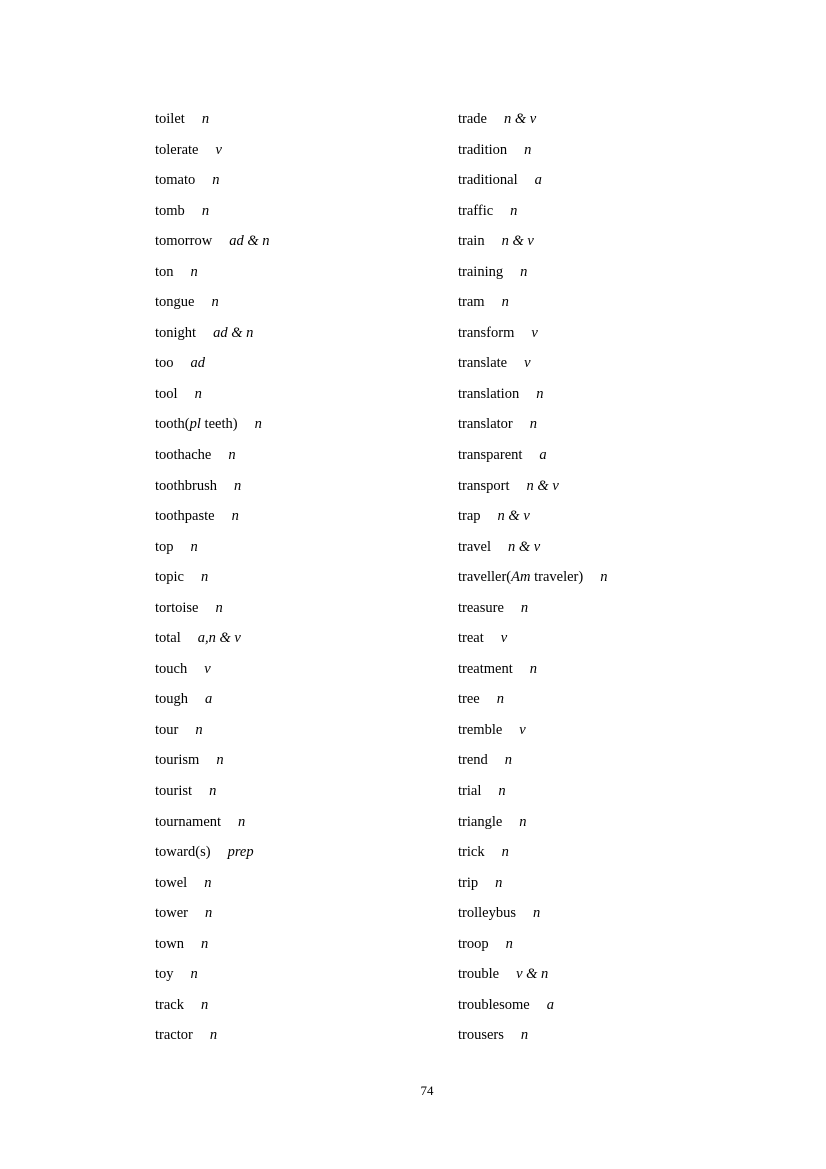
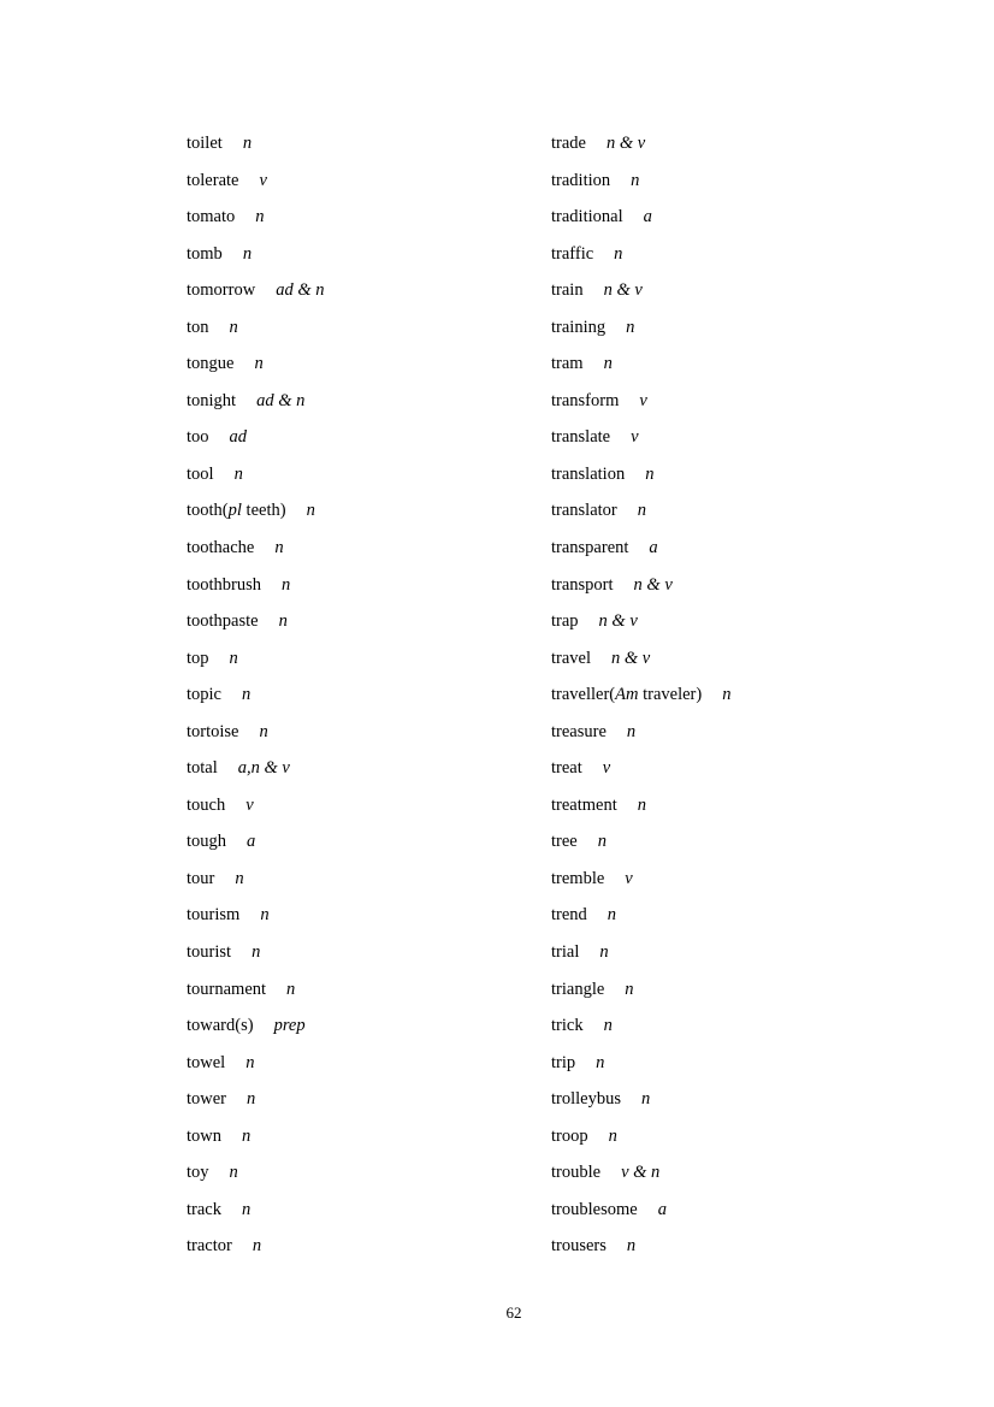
  toilet n
  tolerate v
  tomato n
  tomb n
  tomorrow ad & n
  ton n
  tongue n
  tonight ad & n
  too ad
  tool n
  tooth(pl teeth) n
  toothache n
  toothbrush n
  toothpaste n
  top n
  topic n
  tortoise n
  total a,n & v
  touch v
  tough a
  tour n
  tourism n
  tourist n
  tournament n
  toward(s) prep
  towel n
  tower n
  town n
  toy n
  track n
  tractor n
  trade n & v
  tradition n
  traditional a
  traffic n
  train n & v
  training n
  tram n
  transform v
  translate v
  translation n
  translator n
  transparent a
  transport n & v
  trap n & v
  travel n & v
  traveller(Am traveler) n
  treasure n
  treat v
  treatment n
  tree n
  tremble v
  trend n
  trial n
  triangle n
  trick n
  trip n
  trolleybus n
  troop n
  trouble v & n
  troublesome a
  trousers n
- 74
+ 62
